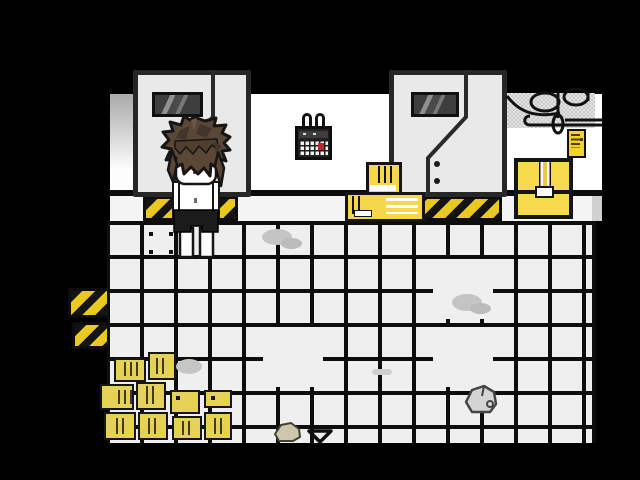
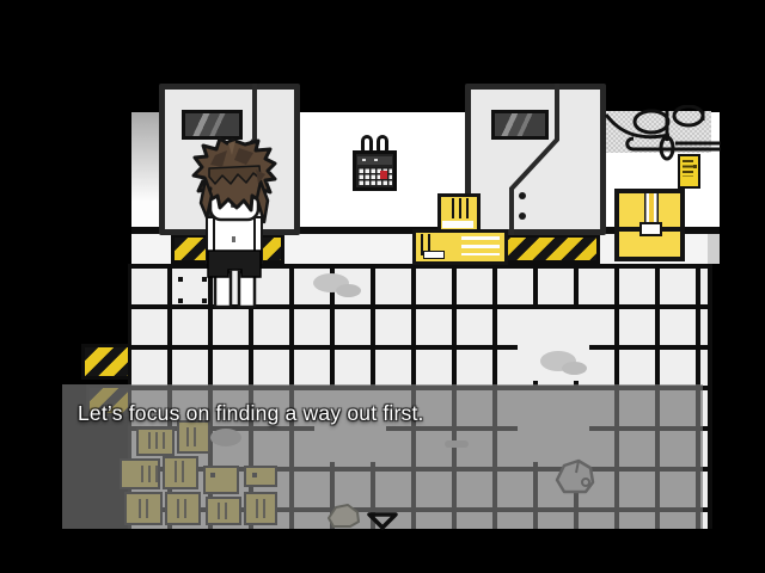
+ Let’s focus on finding a way out first.
